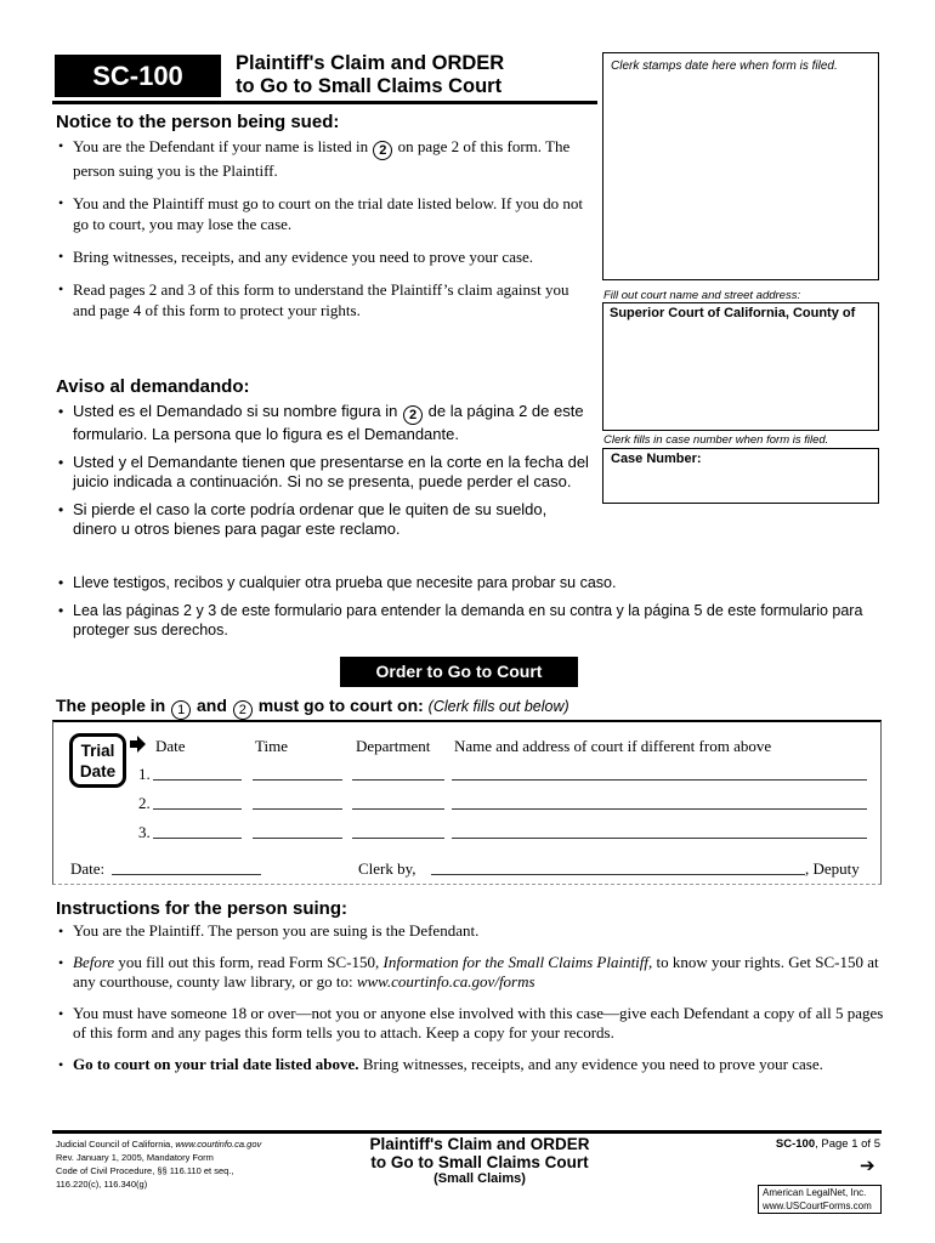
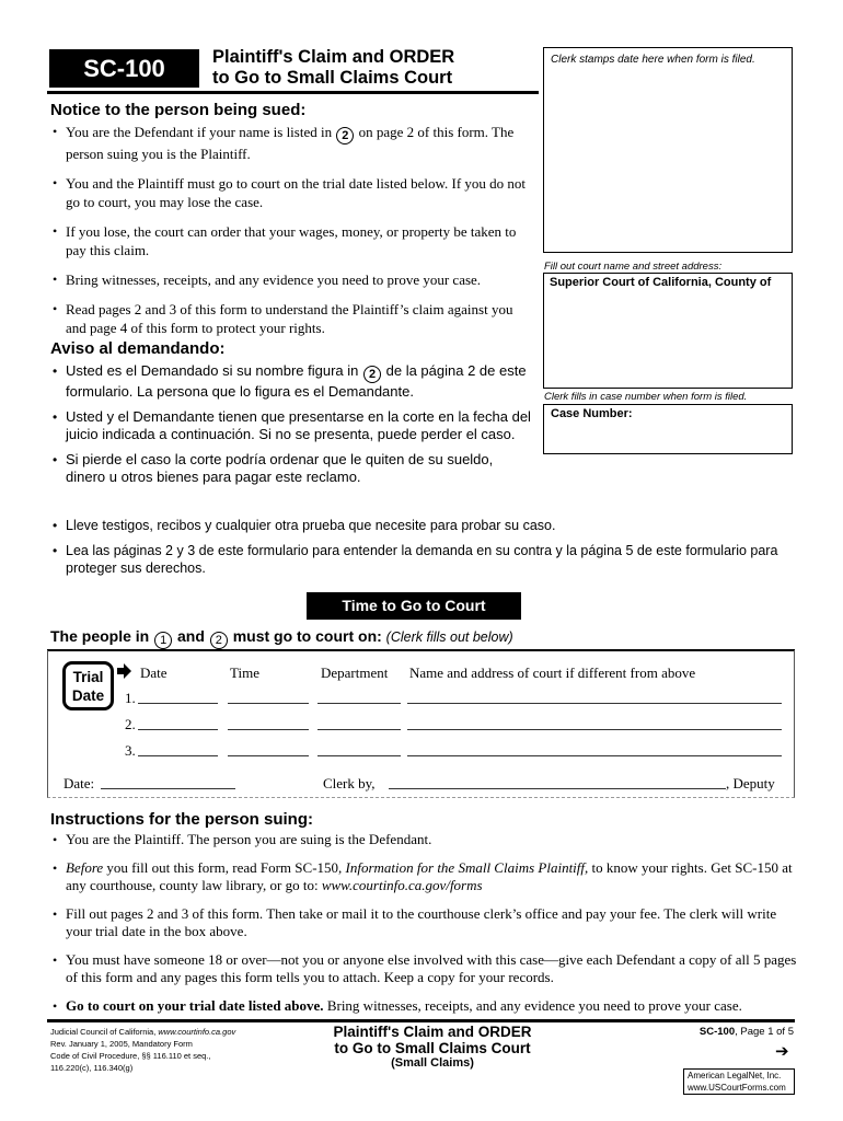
  SC-100
  Plaintiff's Claim and ORDER
  to Go to Small Claims Court
  Clerk stamps date here when form is filed.
  Fill out court name and street address:
  Superior Court of California, County of
  Clerk fills in case number when form is filed.
  Case Number:
  Notice to the person being sued:
  You are the Defendant if your name is listed in 2 on page 2 of this form. The person suing you is the Plaintiff.
  You and the Plaintiff must go to court on the trial date listed below. If you do not go to court, you may lose the case.
+ If you lose, the court can order that your wages, money, or property be taken to pay this claim.
  Bring witnesses, receipts, and any evidence you need to prove your case.
  Read pages 2 and 3 of this form to understand the Plaintiff’s claim against you and page 4 of this form to protect your rights.
  Aviso al demandando:
  Usted es el Demandado si su nombre figura in 2 de la página 2 de este formulario. La persona que lo figura es el Demandante.
  Usted y el Demandante tienen que presentarse en la corte en la fecha del juicio indicada a continuación. Si no se presenta, puede perder el caso.
  Si pierde el caso la corte podría ordenar que le quiten de su sueldo, dinero u otros bienes para pagar este reclamo.
  Lleve testigos, recibos y cualquier otra prueba que necesite para probar su caso.
  Lea las páginas 2 y 3 de este formulario para entender la demanda en su contra y la página 5 de este formulario para proteger sus derechos.
- Order to Go to Court
+ Time to Go to Court
  The people in 1 and 2 must go to court on: (Clerk fills out below)
  Trial
  Date
  Date
  Time
  Department
  Name and address of court if different from above
  1.
  2.
  3.
  Date:
  Clerk by,
  , Deputy
  Instructions for the person suing:
  You are the Plaintiff. The person you are suing is the Defendant.
  Before you fill out this form, read Form SC-150, Information for the Small Claims Plaintiff, to know your rights. Get SC-150 at any courthouse, county law library, or go to: www.courtinfo.ca.gov/forms
+ Fill out pages 2 and 3 of this form. Then take or mail it to the courthouse clerk’s office and pay your fee. The clerk will write your trial date in the box above.
  You must have someone 18 or over—not you or anyone else involved with this case—give each Defendant a copy of all 5 pages of this form and any pages this form tells you to attach. Keep a copy for your records.
  Go to court on your trial date listed above. Bring witnesses, receipts, and any evidence you need to prove your case.
  Judicial Council of California, www.courtinfo.ca.gov
  Rev. January 1, 2005, Mandatory Form
  Code of Civil Procedure, §§ 116.110 et seq.,
  116.220(c), 116.340(g)
  Plaintiff's Claim and ORDER
  to Go to Small Claims Court
  (Small Claims)
  SC-100, Page 1 of 5
  ➔
  American LegalNet, Inc.
  www.USCourtForms.com
